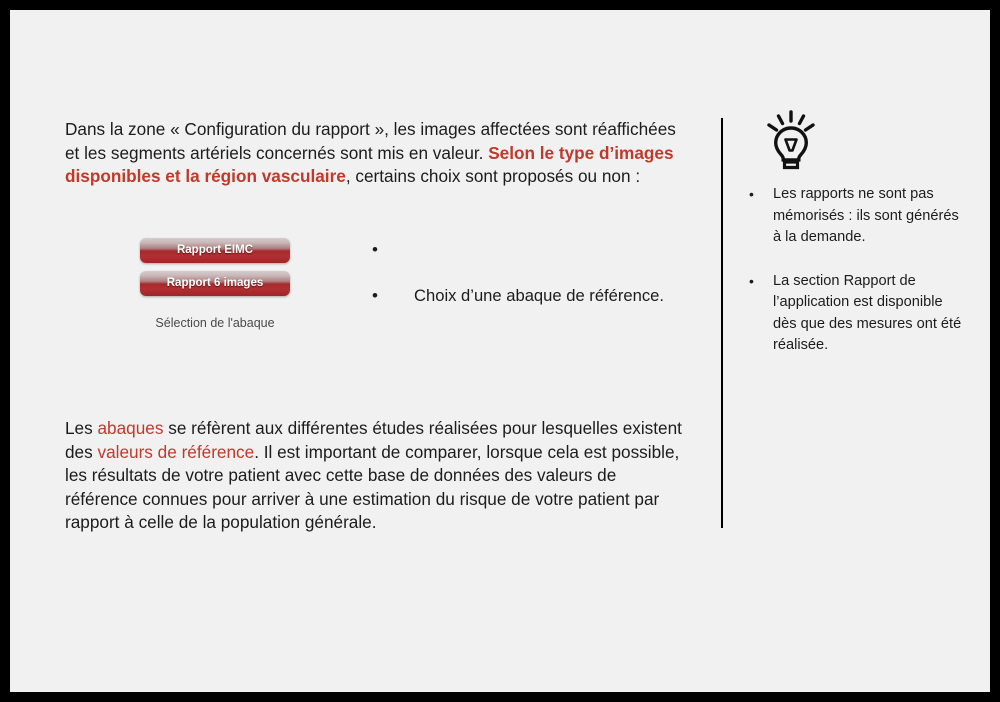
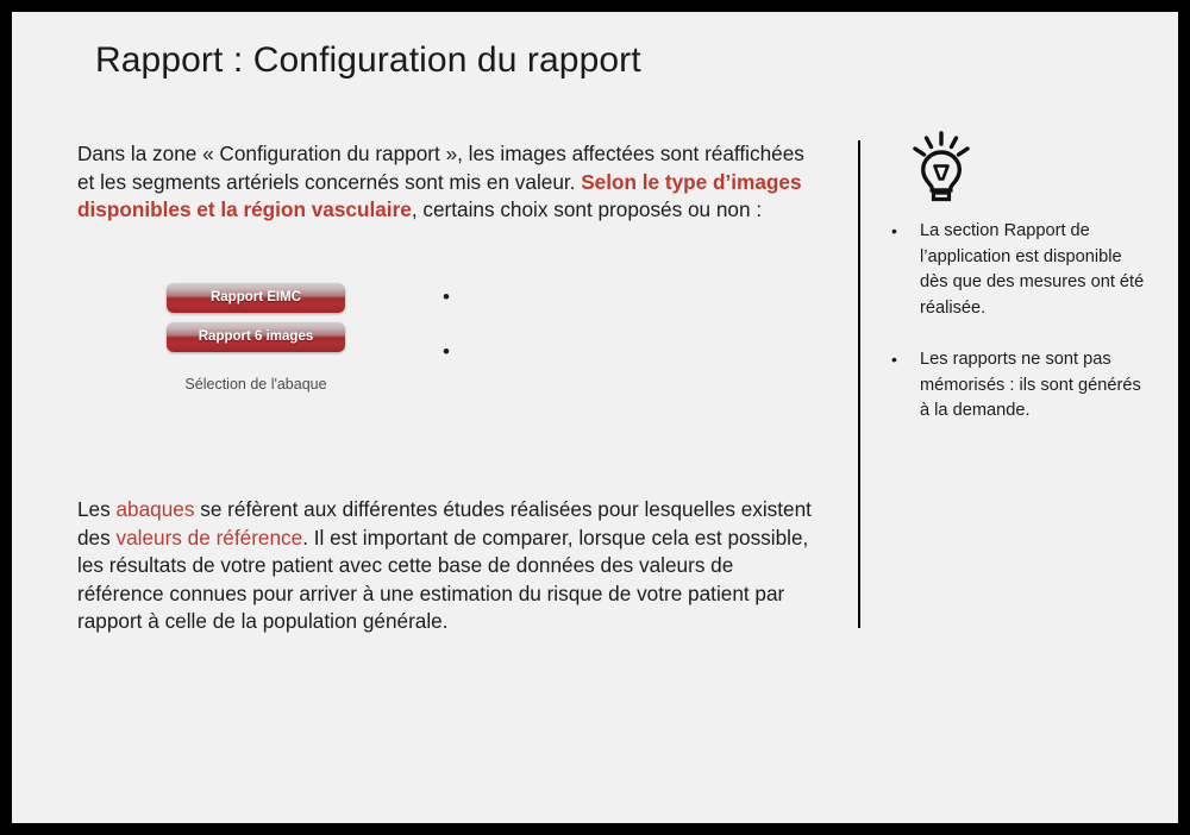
+ Rapport : Configuration du rapport
  Dans la zone « Configuration du rapport », les images affectées sont réaffichées et les segments artériels concernés sont mis en valeur. Selon le type d’images disponibles et la région vasculaire, certains choix sont proposés ou non :
  Rapport EIMC
  Rapport 6 images
  Sélection de l'abaque
  •
  •
- Choix d’une abaque de référence.
  Les abaques se réfèrent aux différentes études réalisées pour lesquelles existent des valeurs de référence. Il est important de comparer, lorsque cela est possible, les résultats de votre patient avec cette base de données des valeurs de référence connues pour arriver à une estimation du risque de votre patient par rapport à celle de la population générale.
  •
- Les rapports ne sont pas mémorisés : ils sont générés à la demande.
+ La section Rapport de l’application est disponible dès que des mesures ont été réalisée.
  •
- La section Rapport de l’application est disponible dès que des mesures ont été réalisée.
+ Les rapports ne sont pas mémorisés : ils sont générés à la demande.
